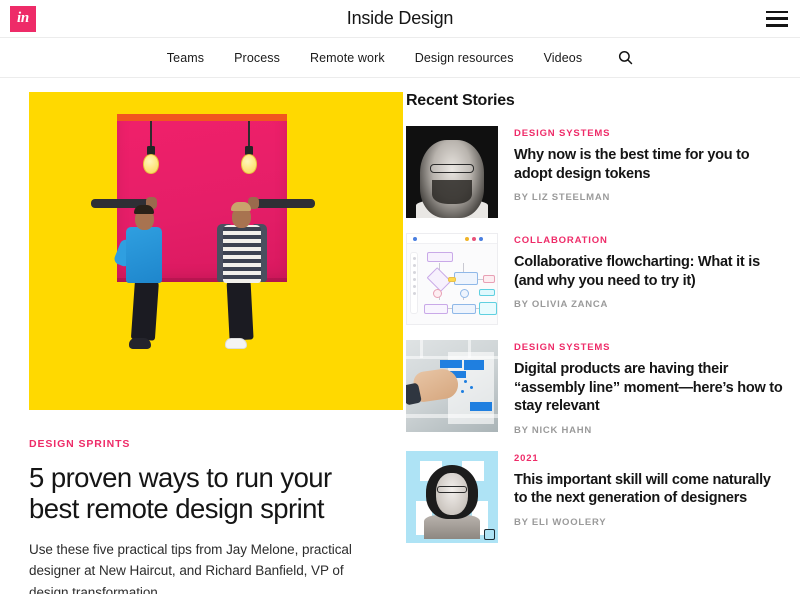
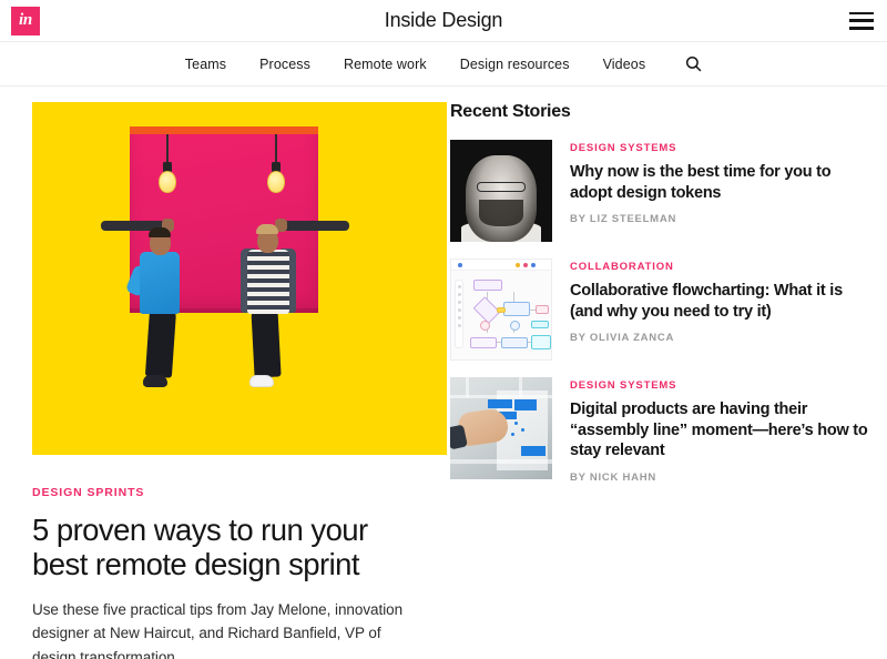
  in
  Inside Design
  Teams
  Process
  Remote work
  Design resources
  Videos
  DESIGN SPRINTS
  5 proven ways to run your best remote design sprint
- Use these five practical tips from Jay Melone, practical designer at New Haircut, and Richard Banfield, VP of design transformation
+ Use these five practical tips from Jay Melone, innovation designer at New Haircut, and Richard Banfield, VP of design transformation
  Recent Stories
  DESIGN SYSTEMS
  Why now is the best time for you to adopt design tokens
  BY LIZ STEELMAN
  COLLABORATION
  Collaborative flowcharting: What it is (and why you need to try it)
  BY OLIVIA ZANCA
  DESIGN SYSTEMS
  Digital products are having their “assembly line” moment—here’s how to stay relevant
  BY NICK HAHN
- 2021
- This important skill will come naturally to the next generation of designers
- BY ELI WOOLERY
